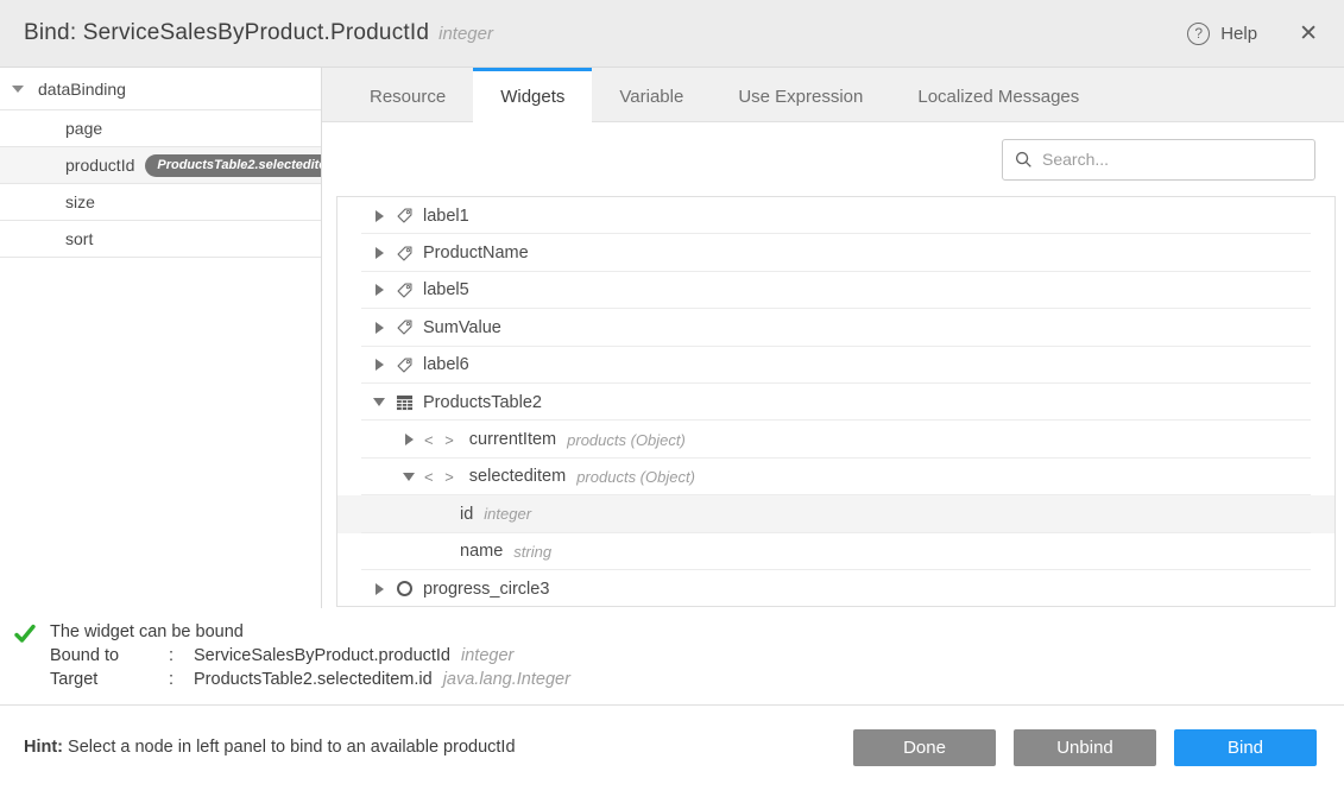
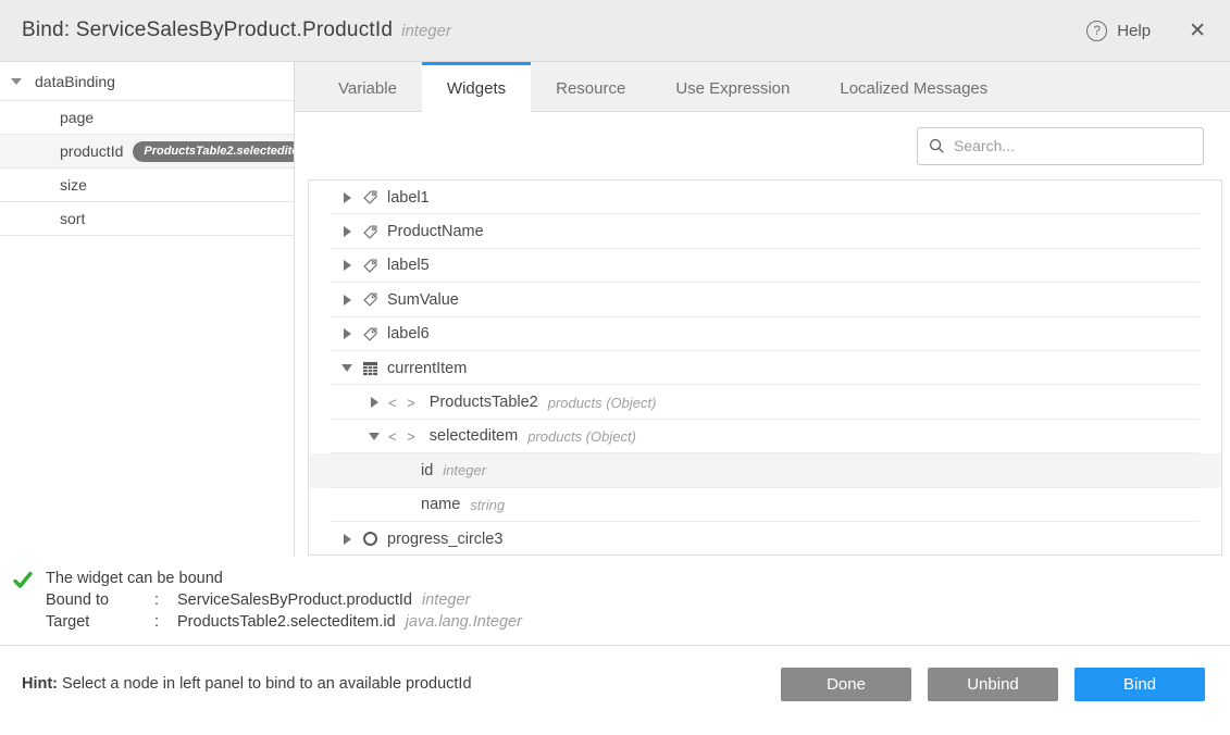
  Bind: ServiceSalesByProduct.ProductId
  integer
  ?
  Help
  ✕
  dataBinding
  page
  productId
  ProductsTable2.selectedit
  size
  sort
- Resource
+ Variable
  Widgets
- Variable
+ Resource
  Use Expression
  Localized Messages
  Search...
  label1
  ProductName
  label5
  SumValue
  label6
- ProductsTable2
+ currentItem
  < >
- currentItem
+ ProductsTable2
  products (Object)
  < >
  selecteditem
  products (Object)
  id
  integer
  name
  string
  progress_circle3
  The widget can be bound
  Bound to
  :
  ServiceSalesByProduct.productId
  integer
  Target
  :
  ProductsTable2.selecteditem.id
  java.lang.Integer
  Hint: Select a node in left panel to bind to an available productId
  Done
  Unbind
  Bind
